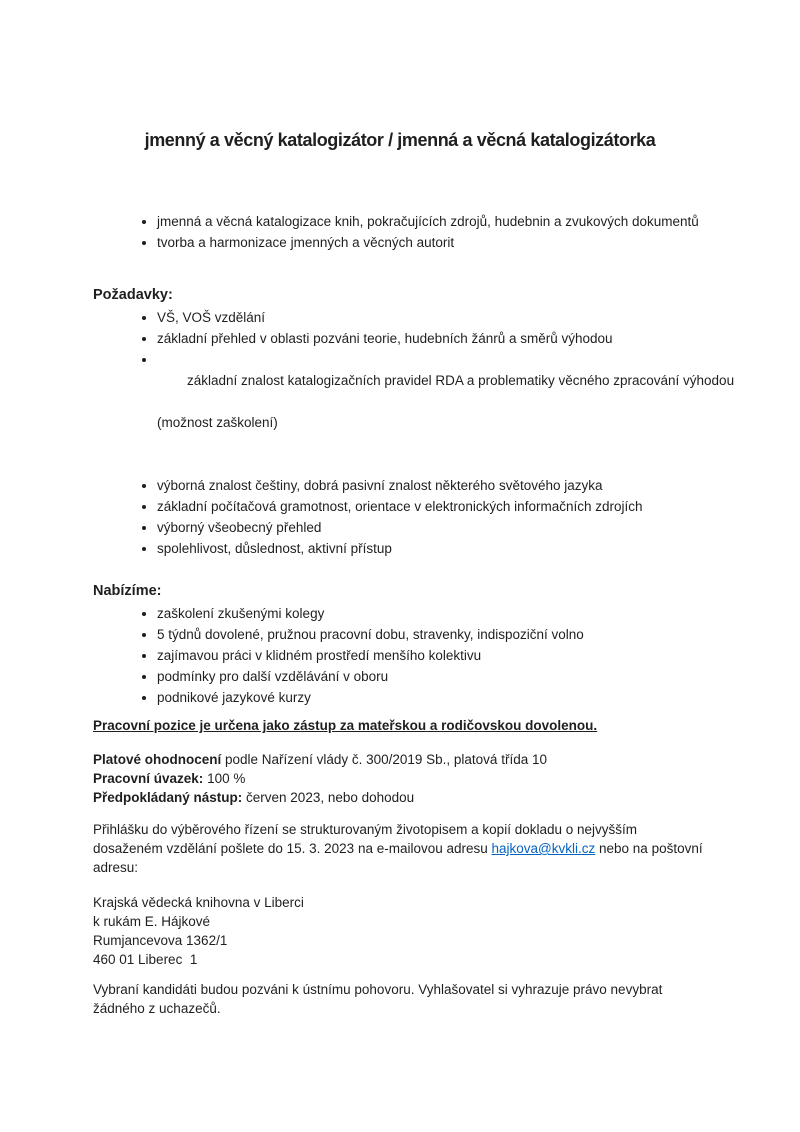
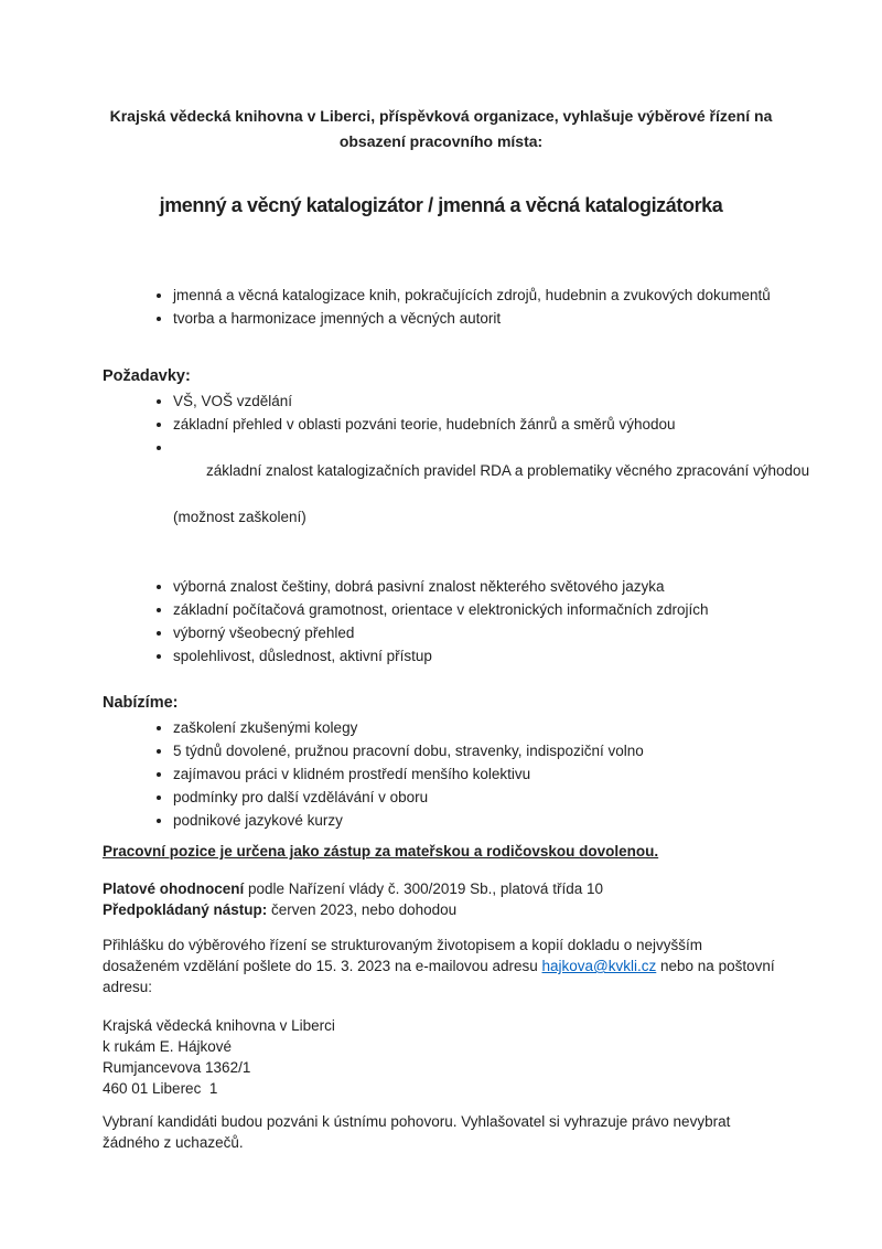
+ Krajská vědecká knihovna v Liberci, příspěvková organizace, vyhlašuje výběrové řízení na
+ obsazení pracovního místa:
  jmenný a věcný katalogizátor / jmenná a věcná katalogizátorka
  jmenná a věcná katalogizace knih, pokračujících zdrojů, hudebnin a zvukových dokumentů
  tvorba a harmonizace jmenných a věcných autorit
  Požadavky:
  VŠ, VOŠ vzdělání
  základní přehled v oblasti pozváni teorie, hudebních žánrů a směrů výhodou
  základní znalost katalogizačních pravidel RDA a problematiky věcného zpracování výhodou
  (možnost zaškolení)
  výborná znalost češtiny, dobrá pasivní znalost některého světového jazyka
  základní počítačová gramotnost, orientace v elektronických informačních zdrojích
  výborný všeobecný přehled
  spolehlivost, důslednost, aktivní přístup
  Nabízíme:
  zaškolení zkušenými kolegy
  5 týdnů dovolené, pružnou pracovní dobu, stravenky, indispoziční volno
  zajímavou práci v klidném prostředí menšího kolektivu
  podmínky pro další vzdělávání v oboru
  podnikové jazykové kurzy
  Pracovní pozice je určena jako zástup za mateřskou a rodičovskou dovolenou.
  Platové ohodnocení podle Nařízení vlády č. 300/2019 Sb., platová třída 10
- Pracovní úvazek: 100 %
  Předpokládaný nástup: červen 2023, nebo dohodou
  Přihlášku do výběrového řízení se strukturovaným životopisem a kopií dokladu o nejvyšším
  dosaženém vzdělání pošlete do 15. 3. 2023 na e-mailovou adresu hajkova@kvkli.cz nebo na poštovní
  adresu:
  Krajská vědecká knihovna v Liberci
  k rukám E. Hájkové
  Rumjancevova 1362/1
  460 01 Liberec 1
  Vybraní kandidáti budou pozváni k ústnímu pohovoru. Vyhlašovatel si vyhrazuje právo nevybrat
  žádného z uchazečů.
